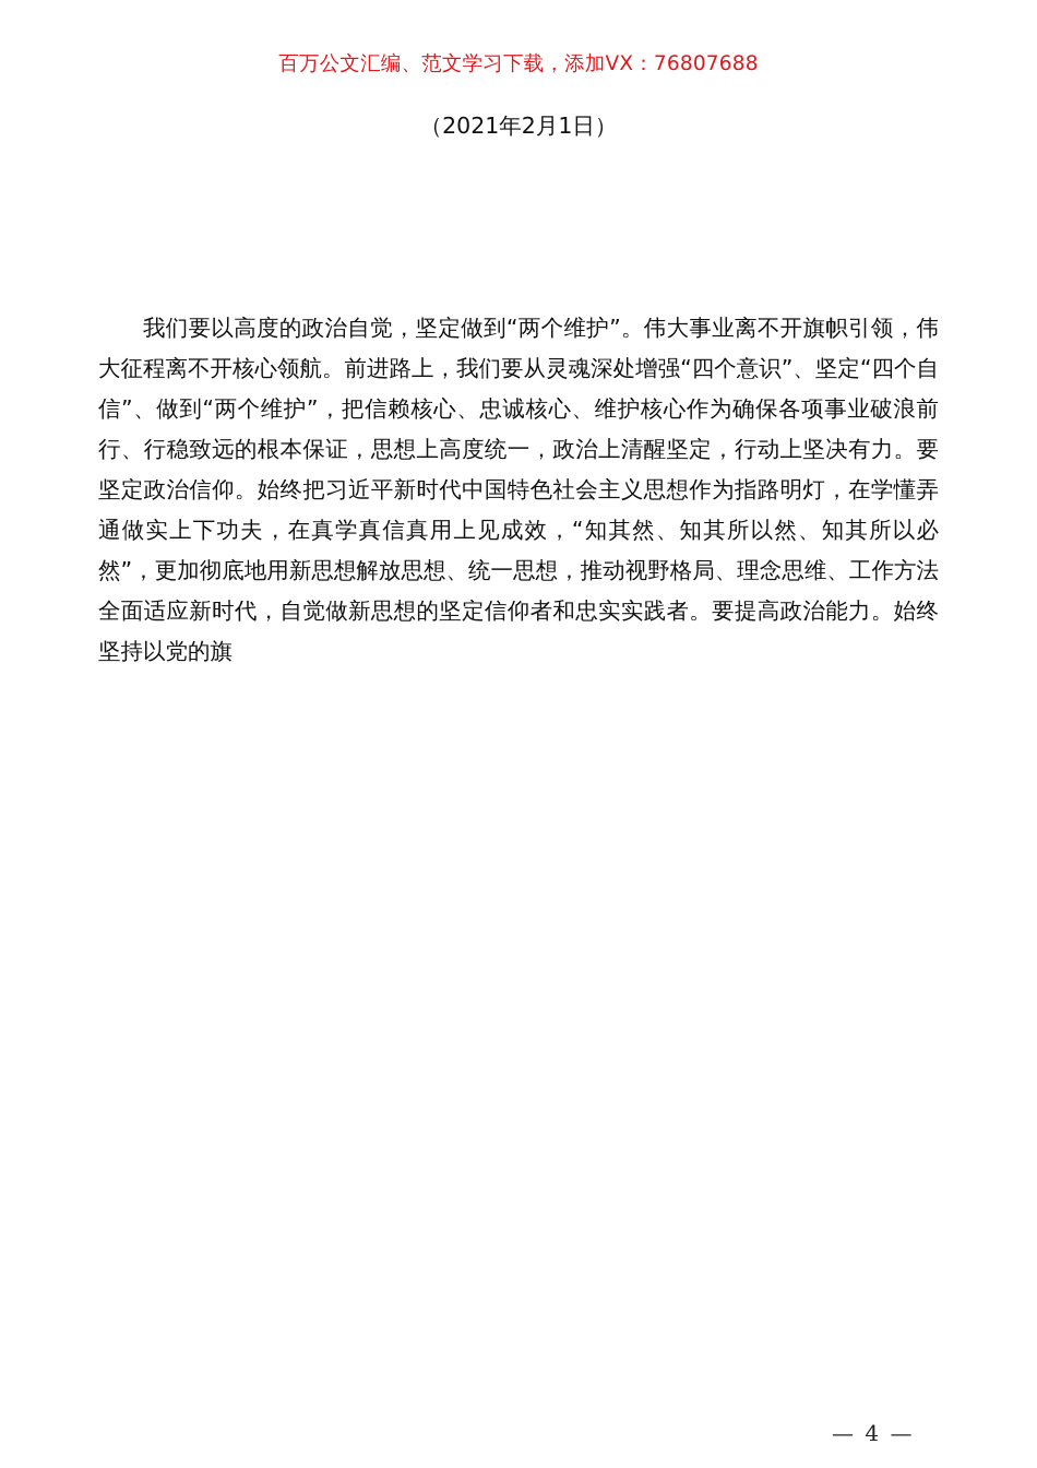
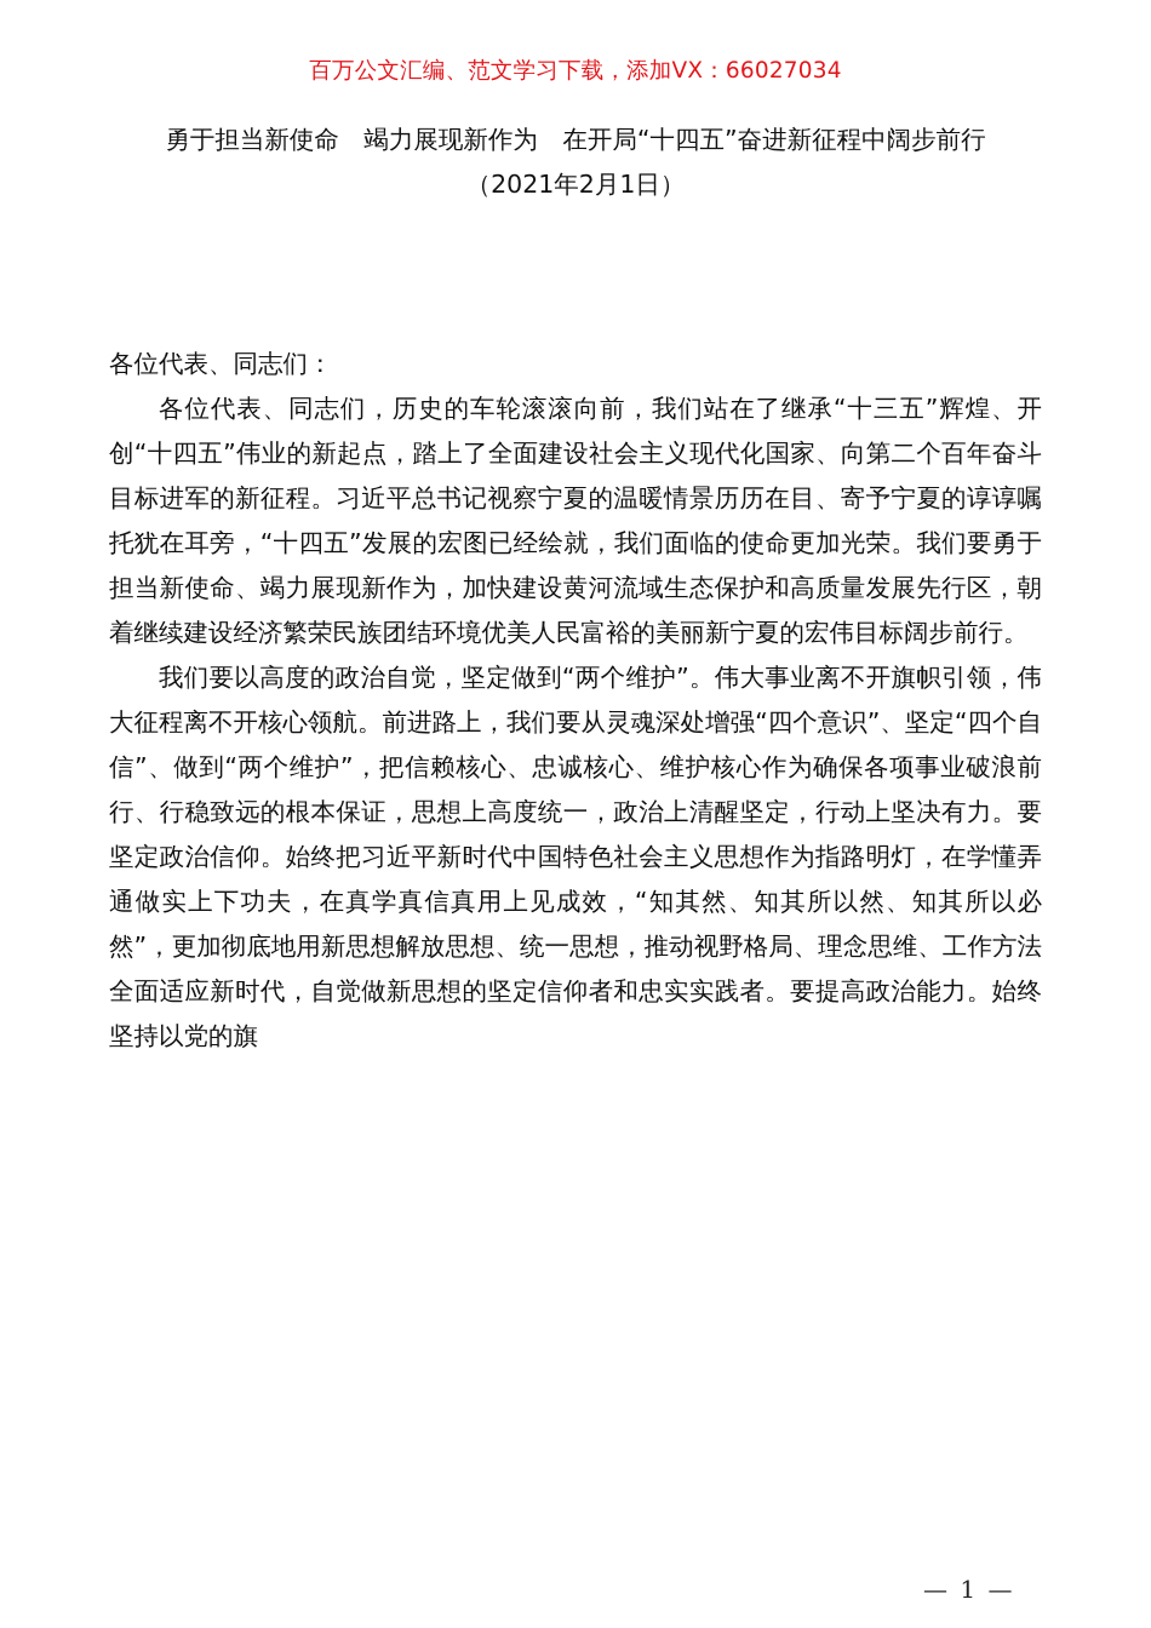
- 百万公文汇编、范文学习下载，添加VX：76807688
+ 百万公文汇编、范文学习下载，添加VX：66027034
+ 勇于担当新使命 竭力展现新作为 在开局“十四五”奋进新征程中阔步前行
  （2021年2月1日）
+ 各位代表、同志们：
+ 各位代表、同志们，历史的车轮滚滚向前，我们站在了继承“十三五”辉煌、开创“十四五”伟业的新起点，踏上了全面建设社会主义现代化国家、向第二个百年奋斗目标进军的新征程。习近平总书记视察宁夏的温暖情景历历在目、寄予宁夏的谆谆嘱托犹在耳旁，“十四五”发展的宏图已经绘就，我们面临的使命更加光荣。我们要勇于担当新使命、竭力展现新作为，加快建设黄河流域生态保护和高质量发展先行区，朝着继续建设经济繁荣民族团结环境优美人民富裕的美丽新宁夏的宏伟目标阔步前行。
  我们要以高度的政治自觉，坚定做到“两个维护”。伟大事业离不开旗帜引领，伟大征程离不开核心领航。前进路上，我们要从灵魂深处增强“四个意识”、坚定“四个自信”、做到“两个维护”，把信赖核心、忠诚核心、维护核心作为确保各项事业破浪前行、行稳致远的根本保证，思想上高度统一，政治上清醒坚定，行动上坚决有力。要坚定政治信仰。始终把习近平新时代中国特色社会主义思想作为指路明灯，在学懂弄通做实上下功夫，在真学真信真用上见成效，“知其然、知其所以然、知其所以必然”，更加彻底地用新思想解放思想、统一思想，推动视野格局、理念思维、工作方法全面适应新时代，自觉做新思想的坚定信仰者和忠实实践者。要提高政治能力。始终坚持以党的旗
- — 4 —
+ — 1 —
